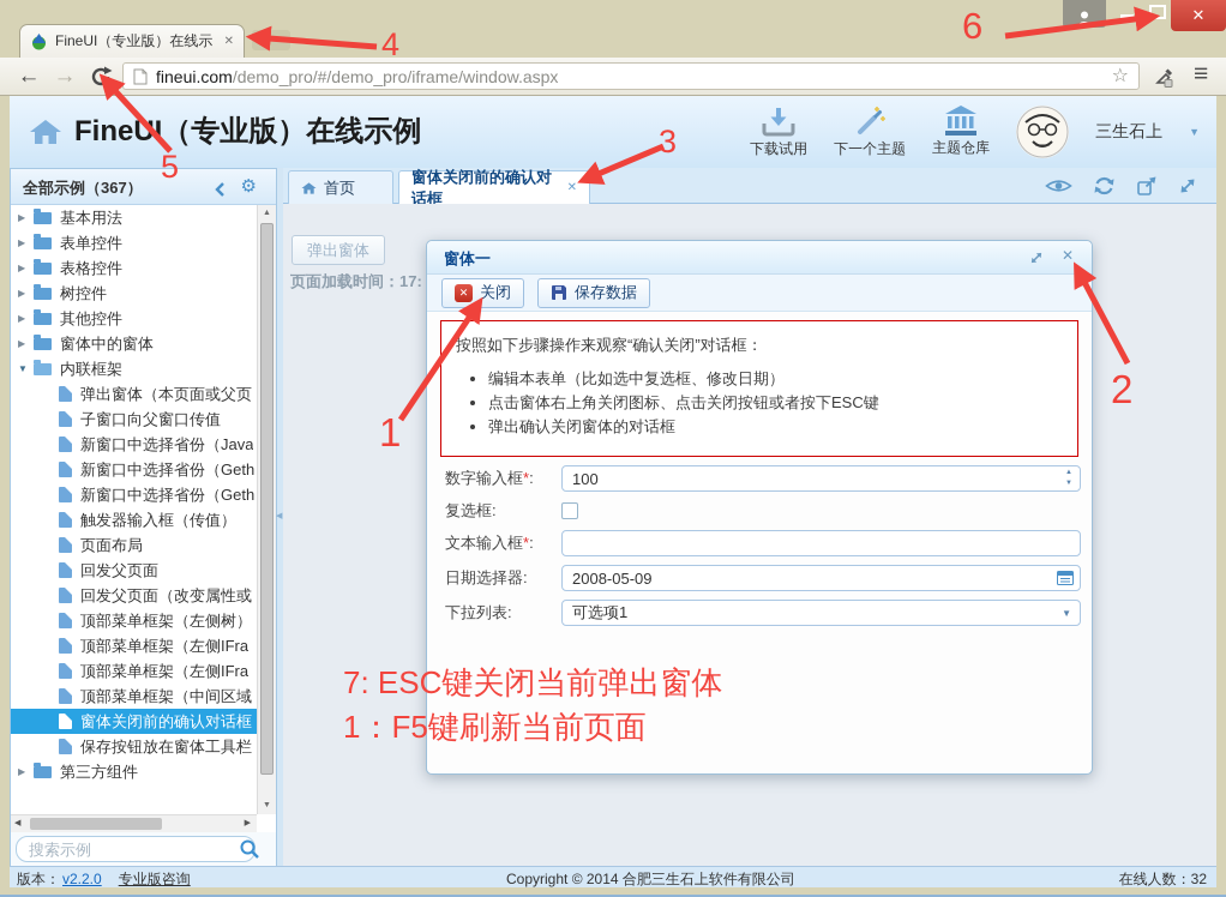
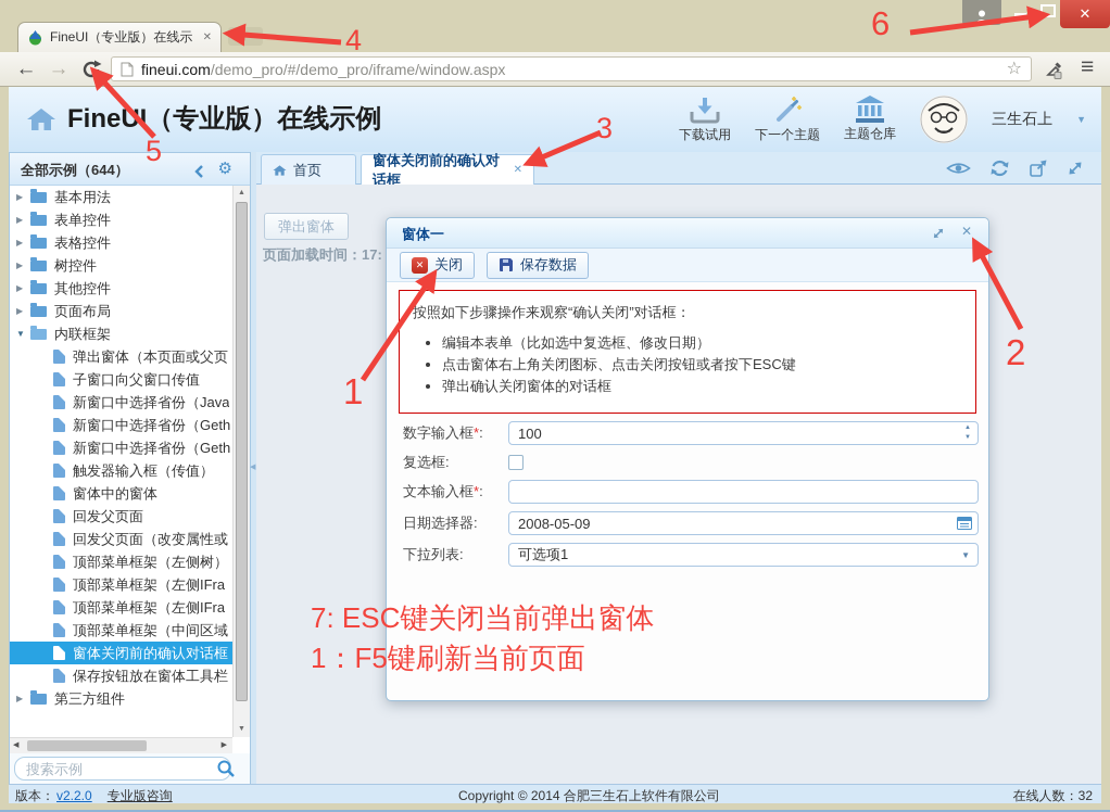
  FineUI（专业版）在线示
  ✕
  ✕
  ←
  →
  fineui.com
  /demo_pro/#/demo_pro/iframe/window.aspx
  ☆
  ≡
  FineUI（专业版）在线示例
  下载试用
  下一个主题
  主题仓库
  三生石上
  ▼
- 全部示例（367）
+ 全部示例（644）
  ⚙
  ▶
  基本用法
  ▶
  表单控件
  ▶
  表格控件
  ▶
  树控件
  ▶
  其他控件
  ▶
- 窗体中的窗体
+ 页面布局
  ▼
  内联框架
  弹出窗体（本页面或父页
  子窗口向父窗口传值
  新窗口中选择省份（Java
  新窗口中选择省份（Geth
  新窗口中选择省份（Geth
  触发器输入框（传值）
- 页面布局
+ 窗体中的窗体
  回发父页面
  回发父页面（改变属性或
  顶部菜单框架（左侧树）
  顶部菜单框架（左侧IFra
  顶部菜单框架（左侧IFra
  顶部菜单框架（中间区域
  窗体关闭前的确认对话框
  保存按钮放在窗体工具栏
  ▶
  第三方组件
  搜索示例
  首页
  窗体关闭前的确认对话框
  ✕
  弹出窗体
  页面加载时间：17:
  窗体一
  ✕
  ✕
  关闭
  保存数据
  按照如下步骤操作来观察“确认关闭”对话框：
  编辑本表单（比如选中复选框、修改日期）
  点击窗体右上角关闭图标、点击关闭按钮或者按下ESC键
  弹出确认关闭窗体的对话框
  数字输入框*:
  100
  复选框:
  文本输入框*:
  日期选择器:
  2008-05-09
  下拉列表:
  可选项1
  ▼
  版本： v2.2.0 专业版咨询
  Copyright © 2014 合肥三生石上软件有限公司
  在线人数：32
  1
  2
  3
  4
  5
  6
  7: ESC键关闭当前弹出窗体
  1：F5键刷新当前页面
